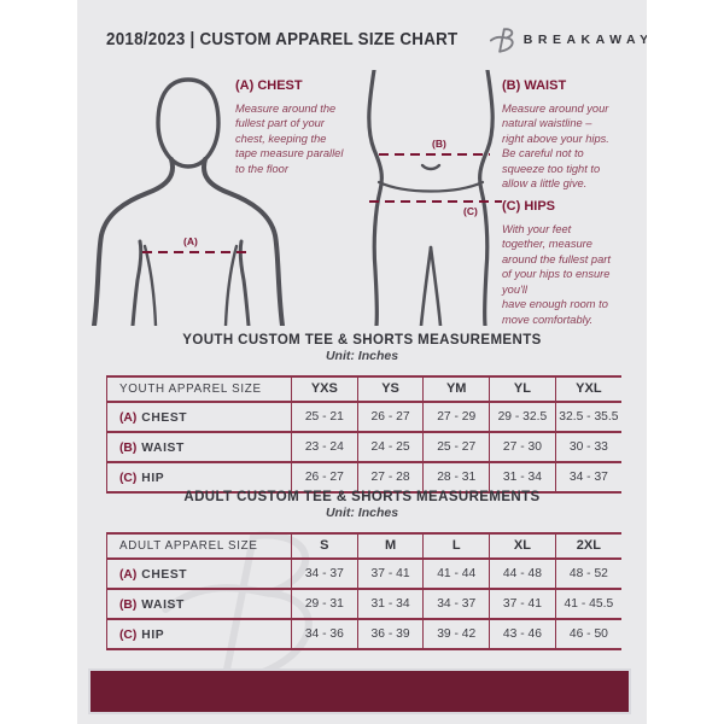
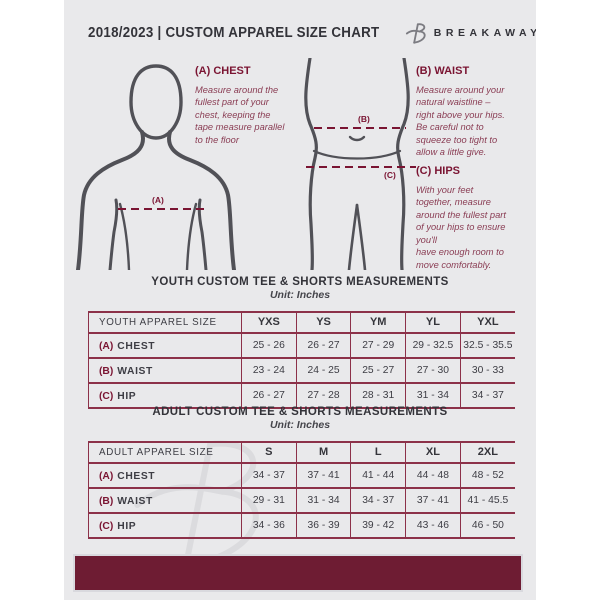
  2018/2023 | CUSTOM APPAREL SIZE CHART
  BREAKAWAY
  (A) CHEST
  Measure around the
  fullest part of your
  chest, keeping the
  tape measure parallel
  to the floor
  (B) WAIST
  Measure around your
  natural waistline –
  right above your hips.
  Be careful not to
  squeeze too tight to
  allow a little give.
  (C) HIPS
  With your feet
  together, measure
  around the fullest part
  of your hips to ensure
  you'll
  have enough room to
  move comfortably.
  (A)
  (B)
  (C)
  YOUTH CUSTOM TEE & SHORTS MEASUREMENTS
  Unit: Inches
  YOUTH APPAREL SIZE	YXS	YS	YM	YL	YXL
- (A) CHEST	25 - 21	26 - 27	27 - 29	29 - 32.5	32.5 - 35.5
+ (A) CHEST	25 - 26	26 - 27	27 - 29	29 - 32.5	32.5 - 35.5
  (B) WAIST	23 - 24	24 - 25	25 - 27	27 - 30	30 - 33
  (C) HIP	26 - 27	27 - 28	28 - 31	31 - 34	34 - 37
  ADULT CUSTOM TEE & SHORTS MEASUREMENTS
  Unit: Inches
  ADULT APPAREL SIZE	S	M	L	XL	2XL
  (A) CHEST	34 - 37	37 - 41	41 - 44	44 - 48	48 - 52
  (B) WAIST	29 - 31	31 - 34	34 - 37	37 - 41	41 - 45.5
  (C) HIP	34 - 36	36 - 39	39 - 42	43 - 46	46 - 50
